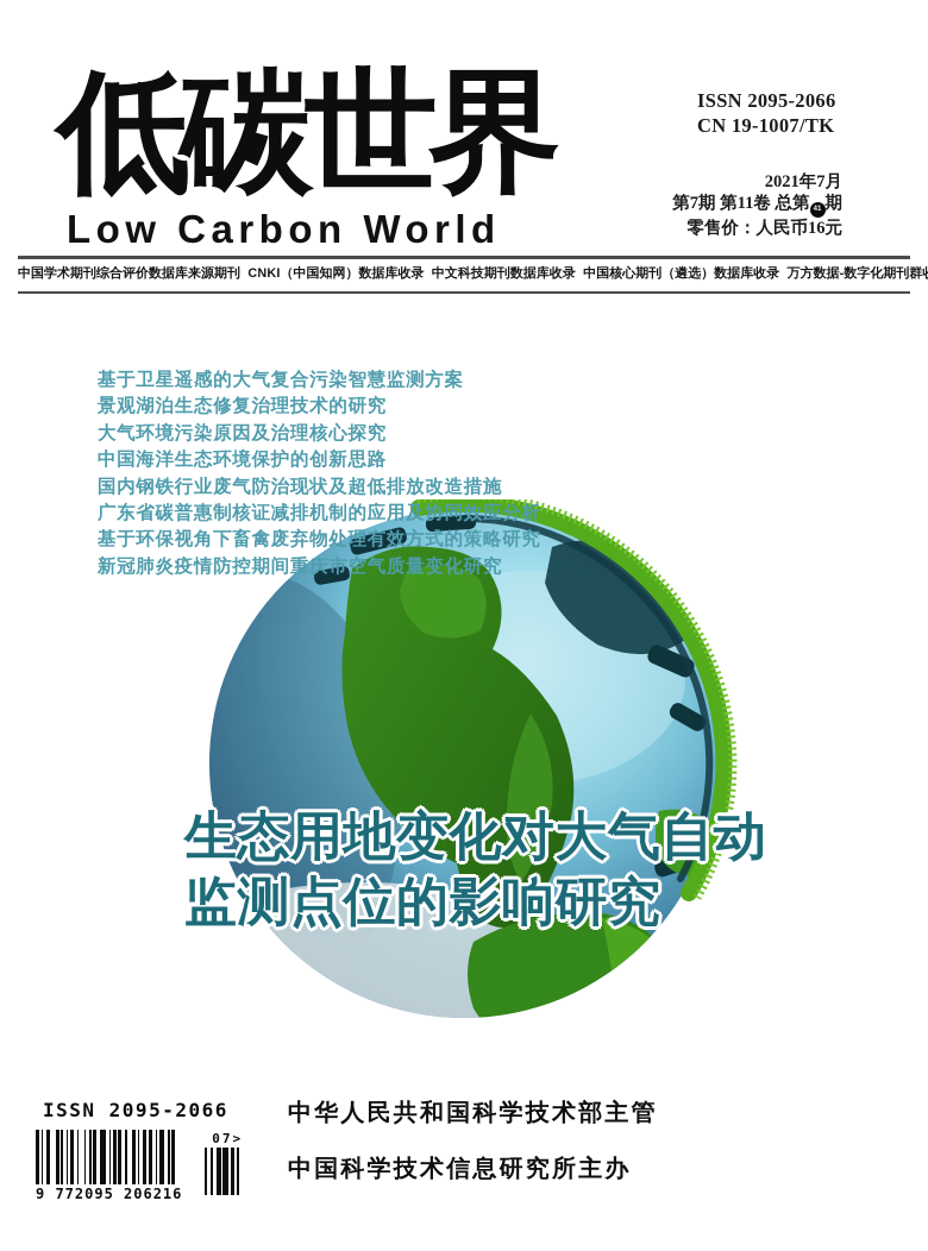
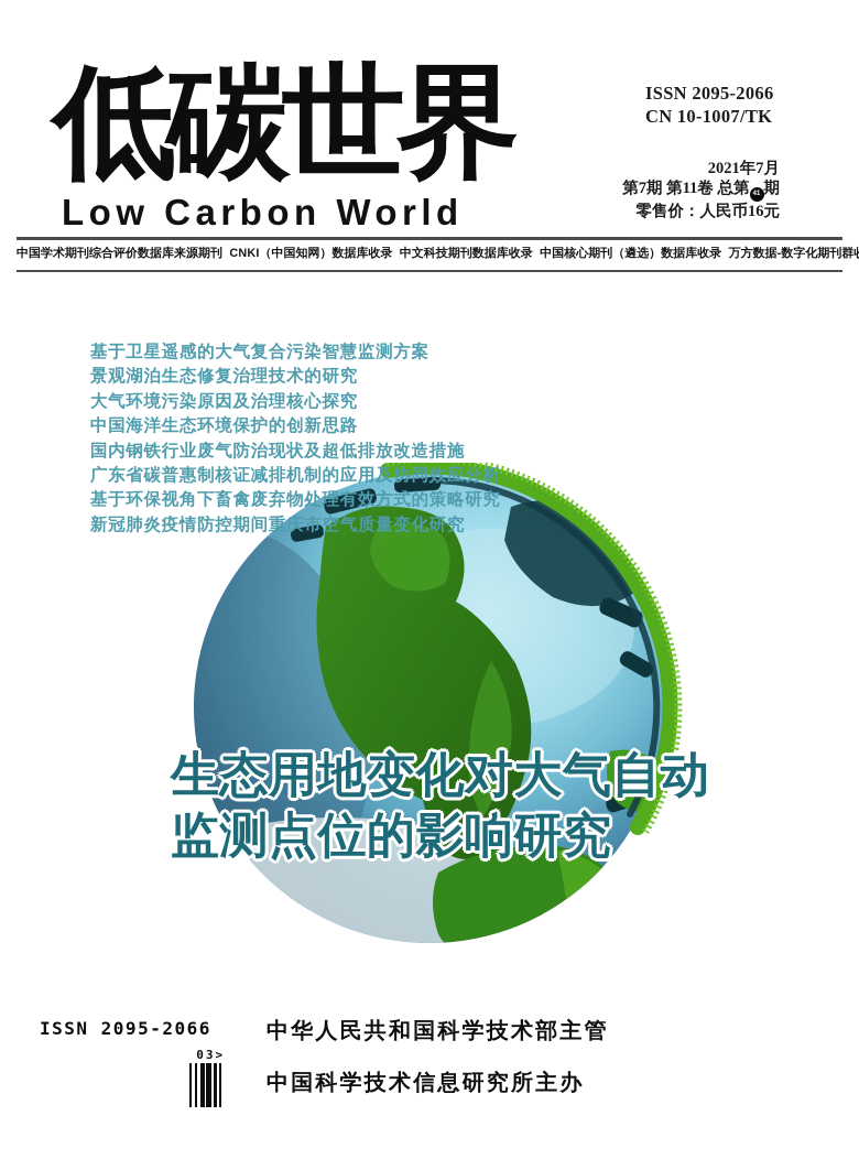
  低碳世界
  Low Carbon World
  ISSN 2095-2066
- CN 19-1007/TK
+ CN 10-1007/TK
  2021年7月
  第7期 第11卷 总第 期
  零售价：人民币16元
  中国学术期刊综合评价数据库来源期刊 CNKI（中国知网）数据库收录 中文科技期刊数据库收录 中国核心期刊（遴选）数据库收录 万方数据-数字化期刊群
  基于卫星遥感的大气复合污染智慧监测方案
  景观湖泊生态修复治理技术的研究
  大气环境污染原因及治理核心探究
  中国海洋生态环境保护的创新思路
  国内钢铁行业废气防治现状及超低排放改造措施
  广东省碳普惠制核证减排机制的应用及协同效应分析
  基于环保视角下畜禽废弃物处理有效方式的策略研究
  新冠肺炎疫情防控期间重庆市空气质量变化研究
  生态用地变化对大气自动
  监测点位的影响研究
  ISSN 2095-2066
- 9 772095 206216
- 07>
+ 03>
  中华人民共和国科学技术部主管
  中国科学技术信息研究所主办
